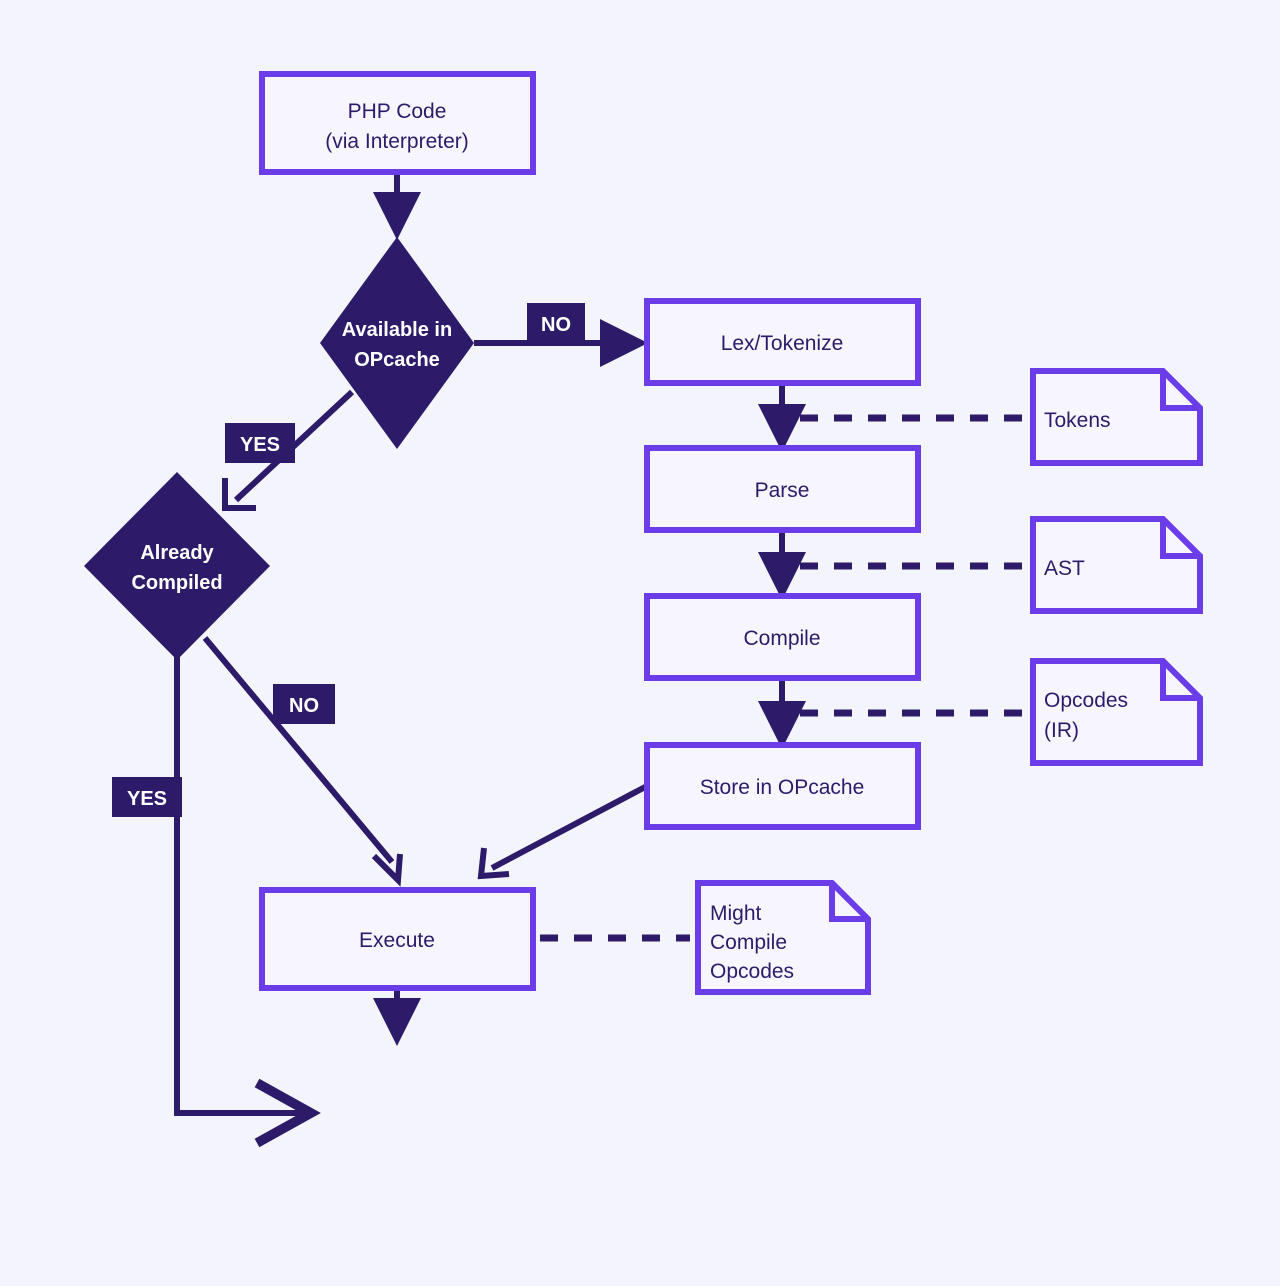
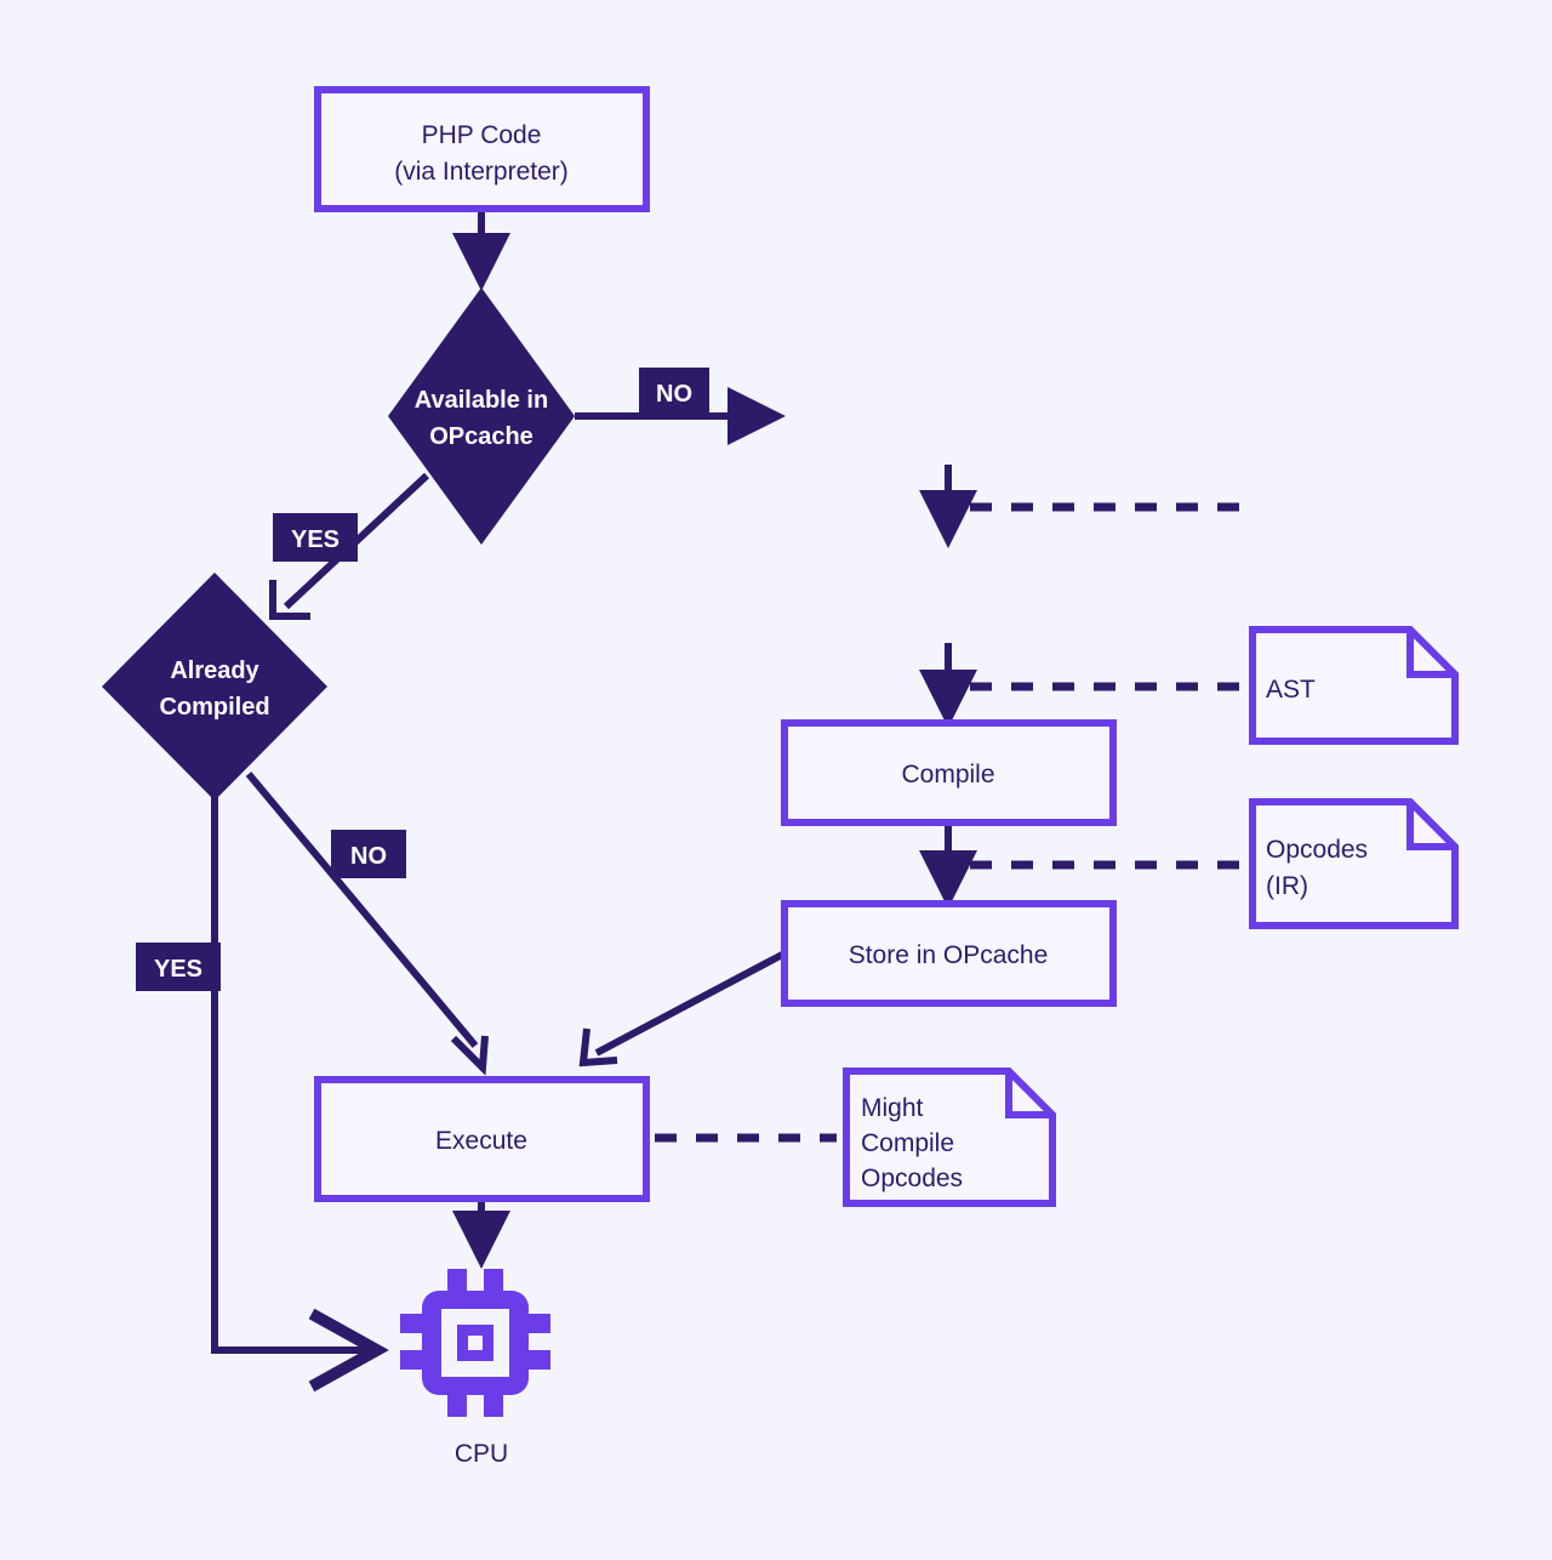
  PHP Code
  (via Interpreter)
  Available in
  OPcache
  Already
  Compiled
- Lex/Tokenize
- Parse
  Compile
  Store in OPcache
  Execute
- Tokens
  AST
  Opcodes
  (IR)
  Might
  Compile
  Opcodes
  NO
  YES
  NO
  YES
+ CPU
